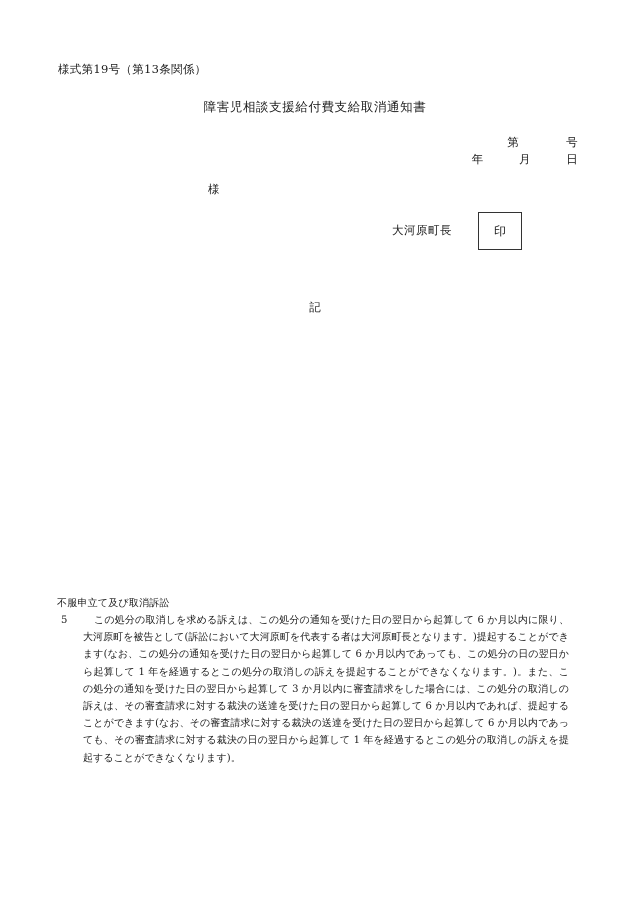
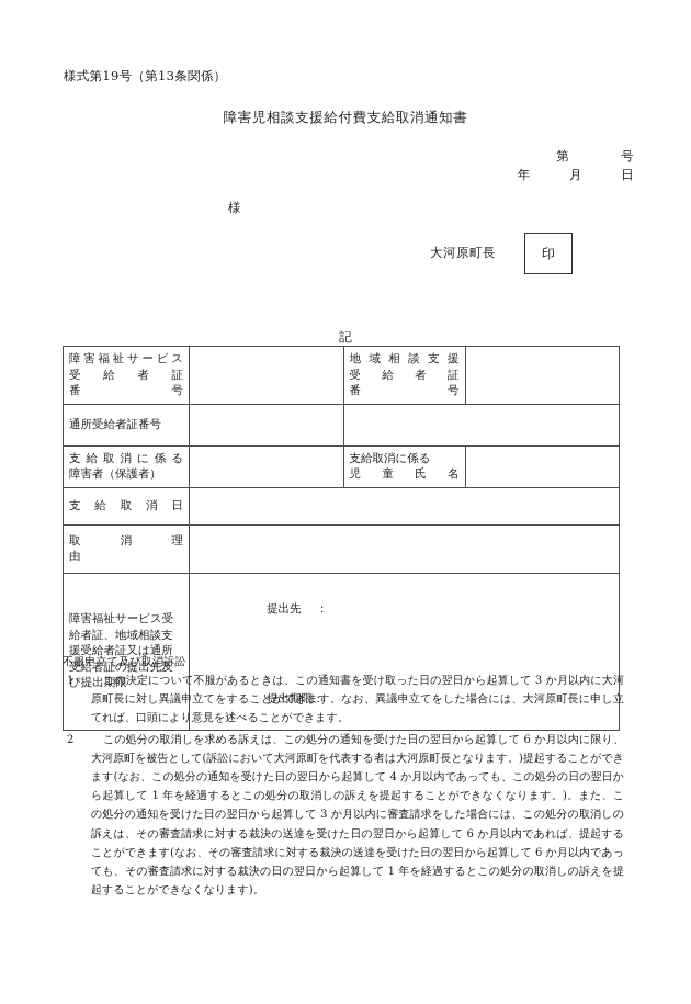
  様式第19号（第13条関係）
  障害児相談支援給付費支給取消通知書
  第 号
  年 月 日
  様
  大河原町長
  印
  記
+ 障害福祉サービス 受 給 者 証 番 号		地 域 相 談 支 援 受 給 者 証 番 号
+ 通所受給者証番号
+ 支給取消に係る 障害者（保護者）		支給取消に係る 児 童 氏 名
+ 支 給 取 消 日
+ 取 消 理 由
+ 障害福祉サービス受 給者証、地域相談支 援受給者証又は通所 受給者証の提出先及 び提出期限	提出先 ： 提出期限：
  不服申立て及び取消訴訟
+ 1
+ この決定について不服があるときは、この通知書を受け取った日の翌日から起算して 3 か月以内に大河原町長に対し異議申立てをすることができます。なお、異議申立てをした場合には、大河原町長に申し立てれば、口頭により意見を述べることができます。
- 5
+ 2
- この処分の取消しを求める訴えは、この処分の通知を受けた日の翌日から起算して 6 か月以内に限り、大河原町を被告として(訴訟において大河原町を代表する者は大河原町長となります。)提起することができます(なお、この処分の通知を受けた日の翌日から起算して 6 か月以内であっても、この処分の日の翌日から起算して 1 年を経過するとこの処分の取消しの訴えを提起することができなくなります。)。また、この処分の通知を受けた日の翌日から起算して 3 か月以内に審査請求をした場合には、この処分の取消しの訴えは、その審査請求に対する裁決の送達を受けた日の翌日から起算して 6 か月以内であれば、提起することができます(なお、その審査請求に対する裁決の送達を受けた日の翌日から起算して 6 か月以内であっても、その審査請求に対する裁決の日の翌日から起算して 1 年を経過するとこの処分の取消しの訴えを提起することができなくなります)。
+ この処分の取消しを求める訴えは、この処分の通知を受けた日の翌日から起算して 6 か月以内に限り、大河原町を被告として(訴訟において大河原町を代表する者は大河原町長となります。)提起することができます(なお、この処分の通知を受けた日の翌日から起算して 4 か月以内であっても、この処分の日の翌日から起算して 1 年を経過するとこの処分の取消しの訴えを提起することができなくなります。)。また、この処分の通知を受けた日の翌日から起算して 3 か月以内に審査請求をした場合には、この処分の取消しの訴えは、その審査請求に対する裁決の送達を受けた日の翌日から起算して 6 か月以内であれば、提起することができます(なお、その審査請求に対する裁決の送達を受けた日の翌日から起算して 6 か月以内であっても、その審査請求に対する裁決の日の翌日から起算して 1 年を経過するとこの処分の取消しの訴えを提起することができなくなります)。
